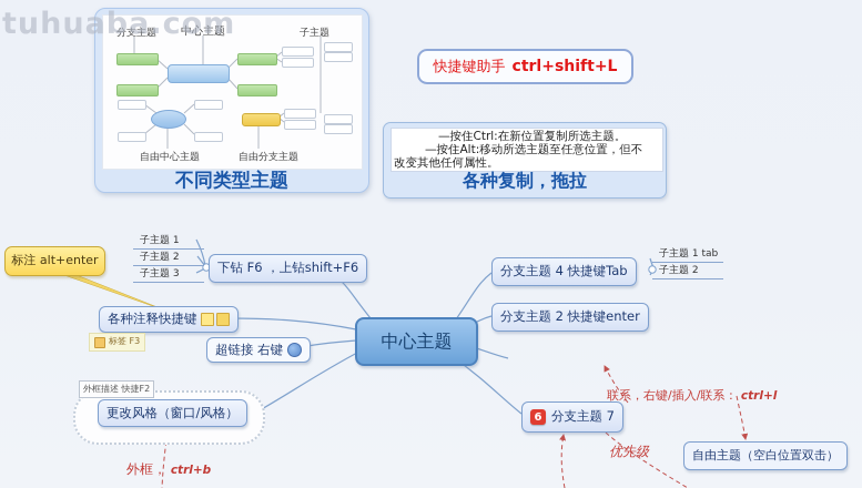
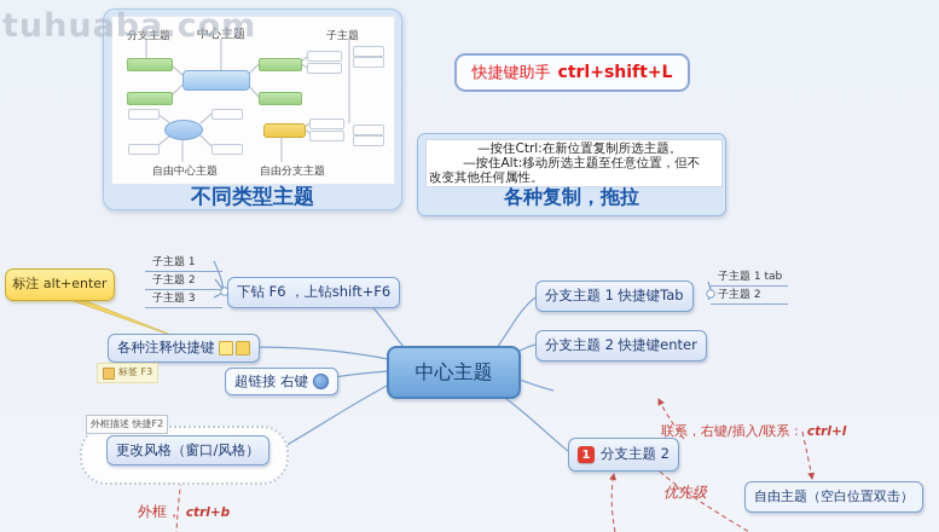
  tuhuaba.com
  分支主题
  中心主题
  子主题
  自由中心主题
  自由分支主题
  不同类型主题
  快捷键助手
  ctrl+shift+L
  —按住Ctrl:在新位置复制所选主题。
  —按住Alt:移动所选主题至任意位置，但不
  改变其他任何属性。
  各种复制，拖拉
  中心主题
  标注 alt+enter
  子主题 1
  子主题 2
  子主题 3
  下钻 F6 ，上钻shift+F6
  各种注释快捷键
  标签 F3
  超链接 右键
  外框描述 快捷F2
  更改风格（窗口/风格）
  外框， ctrl+b
- 分支主题 4 快捷键Tab
+ 分支主题 1 快捷键Tab
  子主题 1 tab
  子主题 2
  分支主题 2 快捷键enter
- 6
+ 1
- 分支主题 7
+ 分支主题 2
  联系，右键/插入/联系： ctrl+l
  优先级
  自由主题（空白位置双击）
